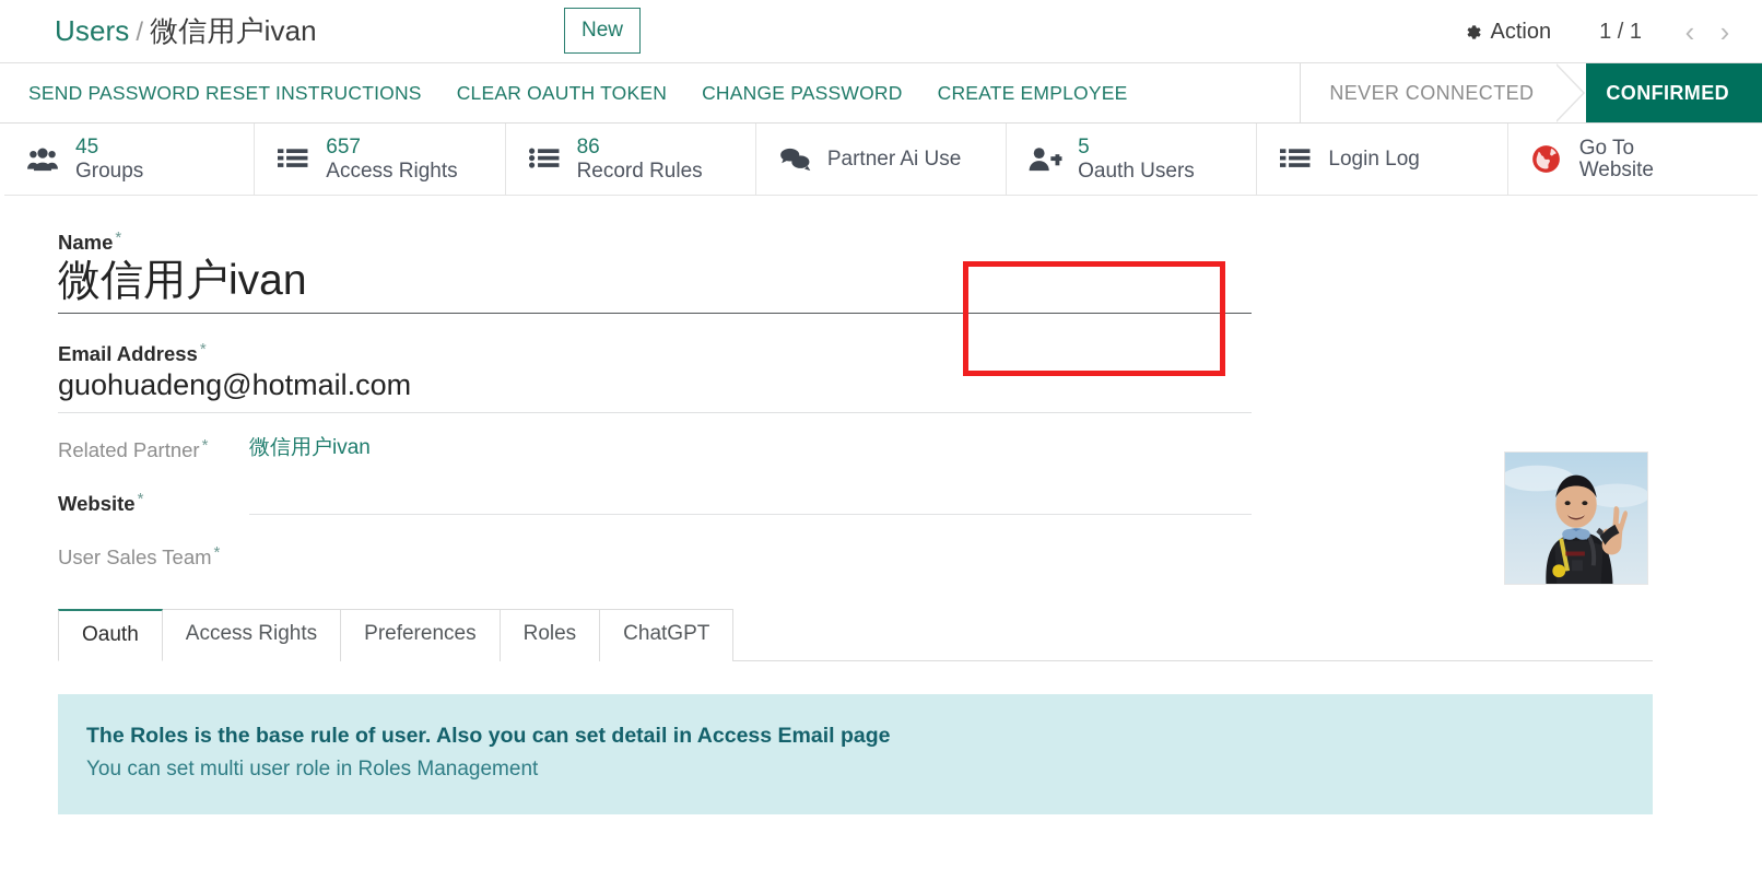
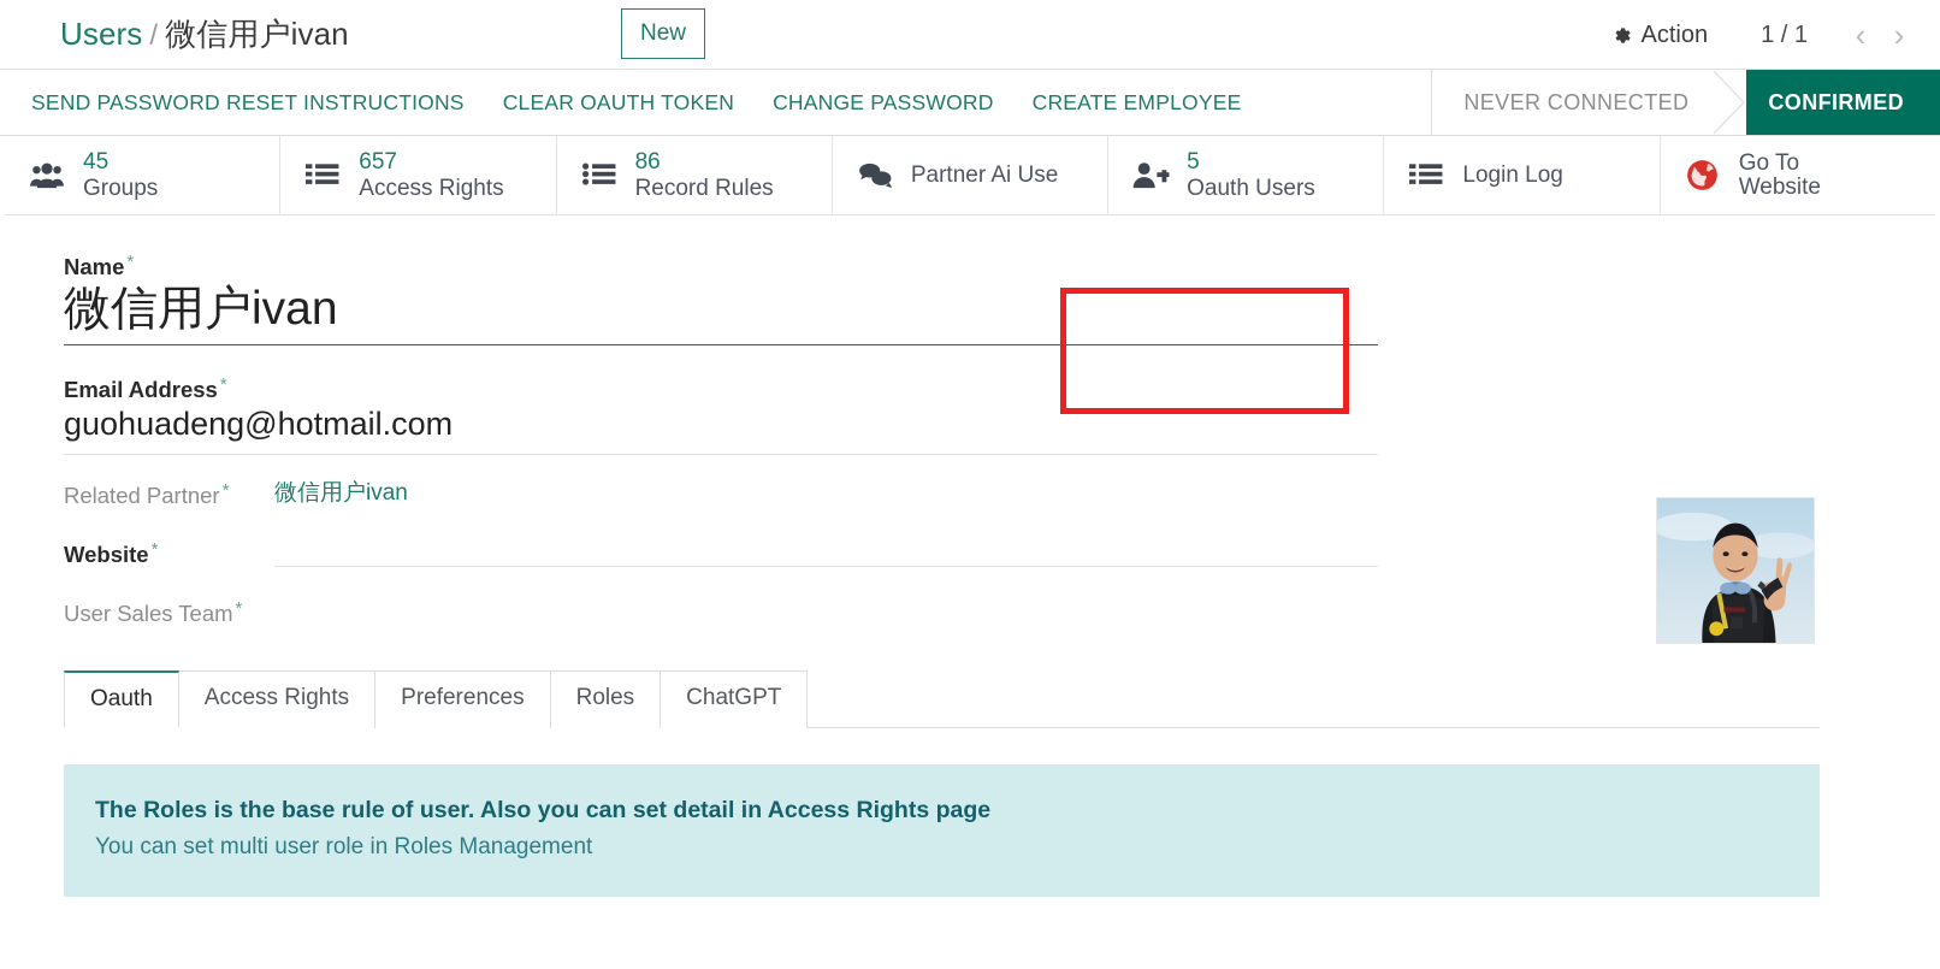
  Users / 微信用户ivan
  New
  Action
  1 / 1
  ‹
  ›
  SEND PASSWORD RESET INSTRUCTIONS
  CLEAR OAUTH TOKEN
  CHANGE PASSWORD
  CREATE EMPLOYEE
  NEVER CONNECTED
  CONFIRMED
  45
  Groups
  657
  Access Rights
  86
  Record Rules
  Partner Ai Use
  5
  Oauth Users
  Login Log
  Go To
  Website
  Name*
  微信用户ivan
  Email Address*
  guohuadeng@hotmail.com
  Related Partner*
  微信用户ivan
  Website*
  User Sales Team*
  Oauth
  Access Rights
  Preferences
  Roles
  ChatGPT
- The Roles is the base rule of user. Also you can set detail in Access Email page
+ The Roles is the base rule of user. Also you can set detail in Access Rights page
  You can set multi user role in Roles Management
